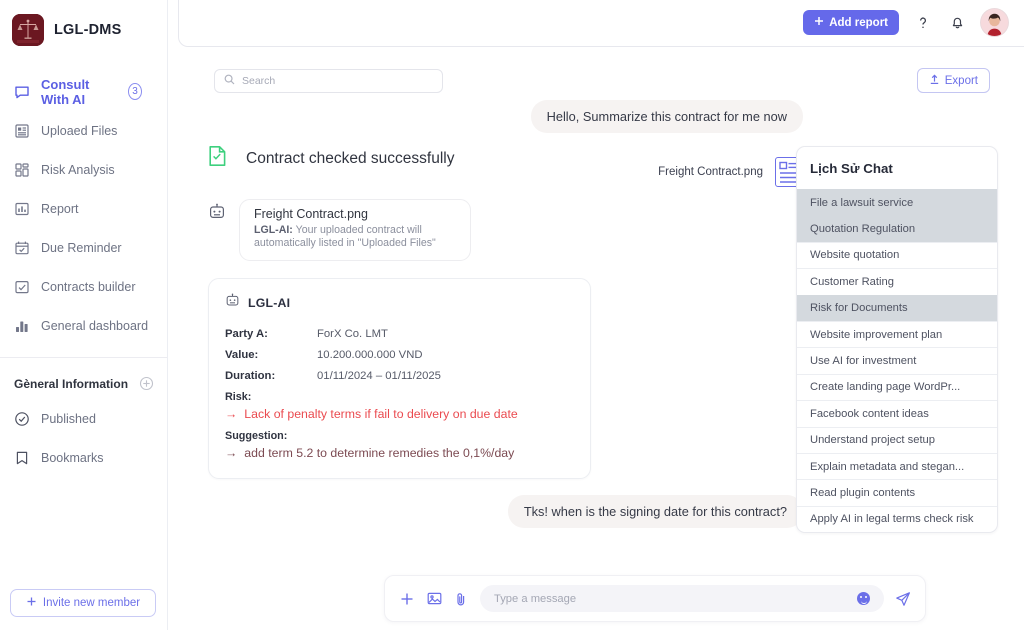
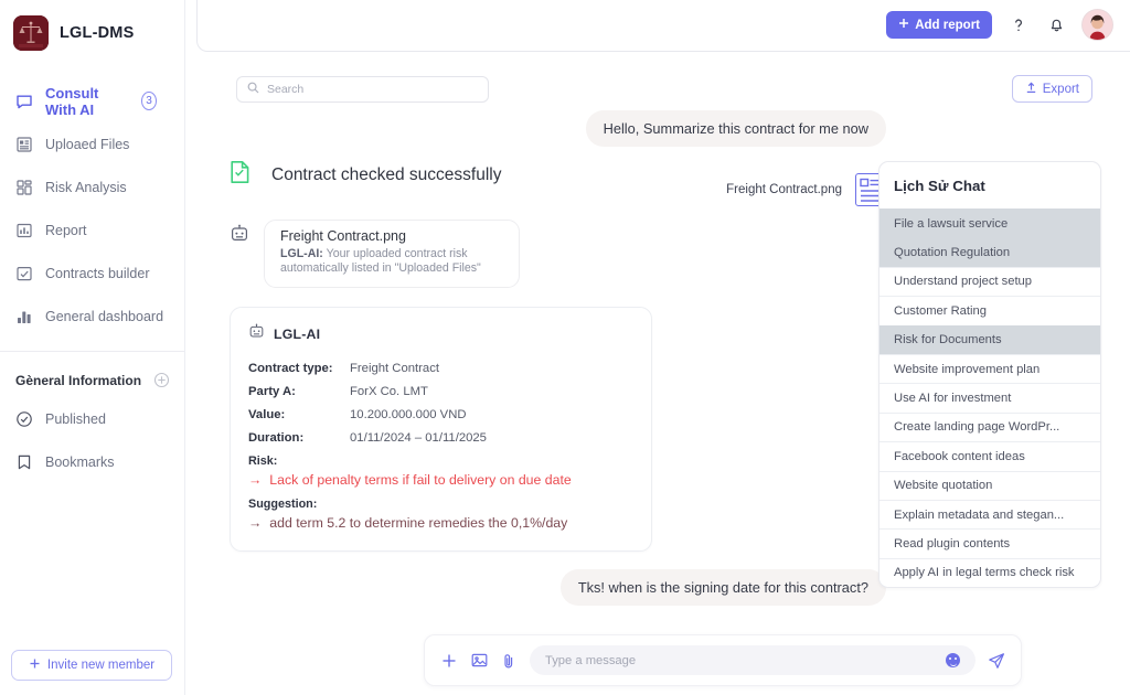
  LGL-DMS
  Consult With AI
  3
  Uploaed Files
  Risk Analysis
  Report
- Due Reminder
  Contracts builder
  General dashboard
  Gèneral Information
  Published
  Bookmarks
  Invite new member
  Add report
  Search
  Export
  Hello, Summarize this contract for me now
  Freight Contract.png
  Contract checked successfully
  Freight Contract.png
- LGL-AI: Your uploaded contract will automatically listed in "Uploaded Files"
+ LGL-AI: Your uploaded contract risk automatically listed in "Uploaded Files"
  LGL-AI
+ Contract type:
+ Freight Contract
  Party A:
  ForX Co. LMT
  Value:
  10.200.000.000 VND
  Duration:
  01/11/2024 – 01/11/2025
  Risk:
  →
  Lack of penalty terms if fail to delivery on due date
  Suggestion:
  →
  add term 5.2 to determine remedies the 0,1%/day
  Tks! when is the signing date for this contract?
  Type a message
  Lịch Sử Chat
  File a lawsuit service
  Quotation Regulation
- Website quotation
+ Understand project setup
  Customer Rating
  Risk for Documents
  Website improvement plan
  Use AI for investment
  Create landing page WordPr...
  Facebook content ideas
- Understand project setup
+ Website quotation
  Explain metadata and stegan...
  Read plugin contents
  Apply AI in legal terms check risk
